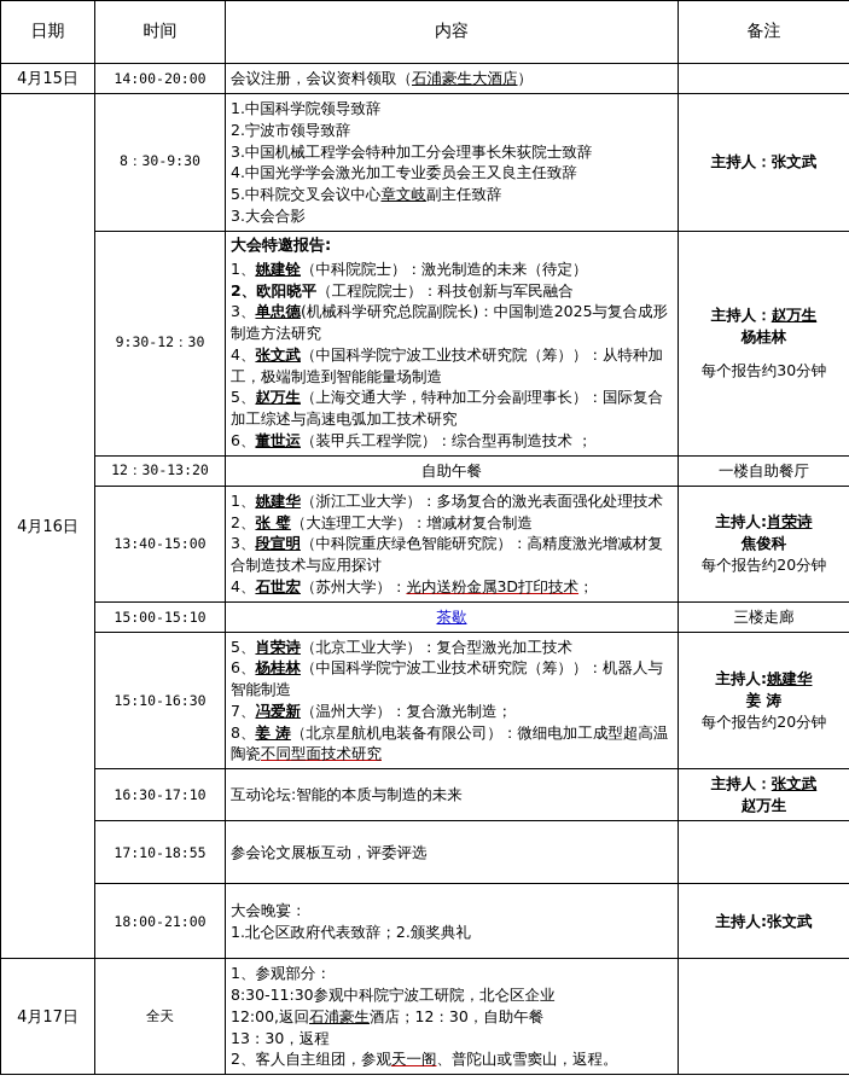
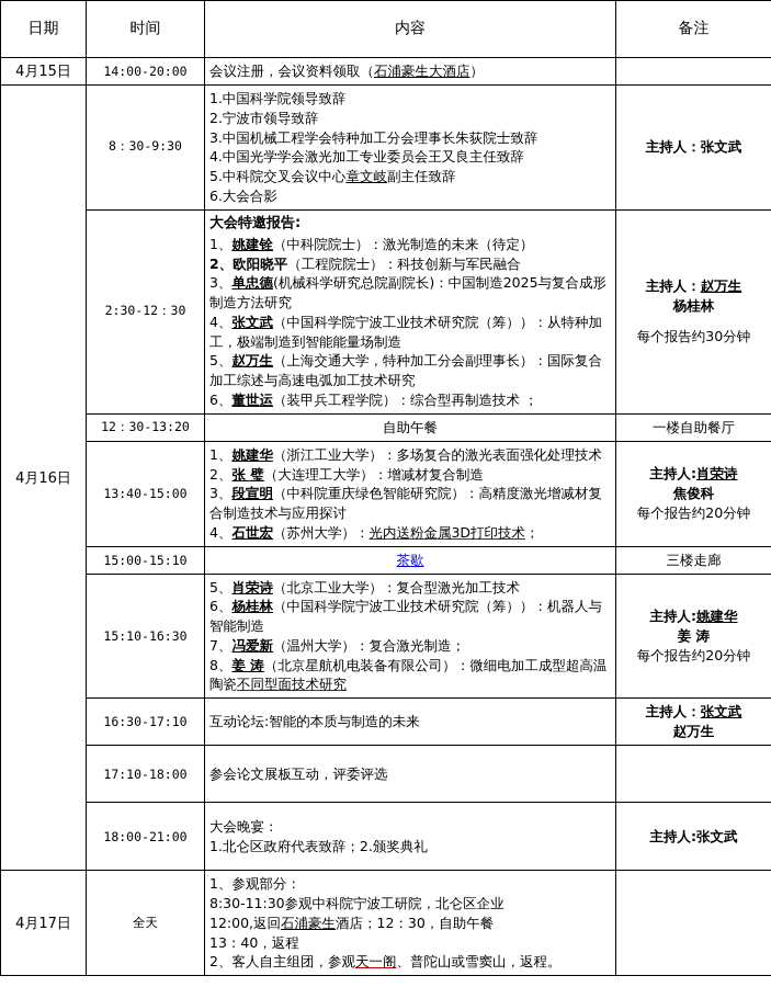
  日期	时间	内容	备注
  4月15日	14:00-20:00	会议注册，会议资料领取（石浦豪生大酒店）
- 4月16日	8：30-9:30	1.中国科学院领导致辞 2.宁波市领导致辞 3.中国机械工程学会特种加工分会理事长朱荻院士致辞 4.中国光学学会激光加工专业委员会王又良主任致辞 5.中科院交叉会议中心章文岐副主任致辞 3.大会合影	主持人：张文武
+ 4月16日	8：30-9:30	1.中国科学院领导致辞 2.宁波市领导致辞 3.中国机械工程学会特种加工分会理事长朱荻院士致辞 4.中国光学学会激光加工专业委员会王又良主任致辞 5.中科院交叉会议中心章文岐副主任致辞 6.大会合影	主持人：张文武
- 9:30-12：30	大会特邀报告: 1、姚建铨（中科院院士）：激光制造的未来（待定） 2、欧阳晓平（工程院院士）：科技创新与军民融合 3、单忠德(机械科学研究总院副院长)：中国制造2025与复合成形制造方法研究 4、张文武（中国科学院宁波工业技术研究院（筹））：从特种加工，极端制造到智能能量场制造 5、赵万生（上海交通大学，特种加工分会副理事长）：国际复合加工综述与高速电弧加工技术研究 6、董世运（装甲兵工程学院）：综合型再制造技术 ；	主持人：赵万生 杨桂林 每个报告约30分钟
+ 2:30-12：30	大会特邀报告: 1、姚建铨（中科院院士）：激光制造的未来（待定） 2、欧阳晓平（工程院院士）：科技创新与军民融合 3、单忠德(机械科学研究总院副院长)：中国制造2025与复合成形制造方法研究 4、张文武（中国科学院宁波工业技术研究院（筹））：从特种加工，极端制造到智能能量场制造 5、赵万生（上海交通大学，特种加工分会副理事长）：国际复合加工综述与高速电弧加工技术研究 6、董世运（装甲兵工程学院）：综合型再制造技术 ；	主持人：赵万生 杨桂林 每个报告约30分钟
  12：30-13:20	自助午餐	一楼自助餐厅
  13:40-15:00	1、姚建华（浙江工业大学）：多场复合的激光表面强化处理技术 2、张 璧（大连理工大学）：增减材复合制造 3、段宣明（中科院重庆绿色智能研究院）：高精度激光增减材复合制造技术与应用探讨 4、石世宏（苏州大学）：光内送粉金属3D打印技术；	主持人:肖荣诗 焦俊科 每个报告约20分钟
  15:00-15:10	茶歇	三楼走廊
  15:10-16:30	5、肖荣诗（北京工业大学）：复合型激光加工技术 6、杨桂林（中国科学院宁波工业技术研究院（筹））：机器人与智能制造 7、冯爱新（温州大学）：复合激光制造； 8、姜 涛（北京星航机电装备有限公司）：微细电加工成型超高温陶瓷不同型面技术研究	主持人:姚建华 姜 涛 每个报告约20分钟
  16:30-17:10	互动论坛:智能的本质与制造的未来	主持人：张文武 赵万生
- 17:10-18:55	参会论文展板互动，评委评选
+ 17:10-18:00	参会论文展板互动，评委评选
  18:00-21:00	大会晚宴： 1.北仑区政府代表致辞；2.颁奖典礼	主持人:张文武
- 4月17日	全天	1、参观部分： 8:30-11:30参观中科院宁波工研院，北仑区企业 12:00,返回石浦豪生酒店；12：30，自助午餐 13：30，返程 2、客人自主组团，参观天一阁、普陀山或雪窦山，返程。
+ 4月17日	全天	1、参观部分： 8:30-11:30参观中科院宁波工研院，北仑区企业 12:00,返回石浦豪生酒店；12：30，自助午餐 13：40，返程 2、客人自主组团，参观天一阁、普陀山或雪窦山，返程。
